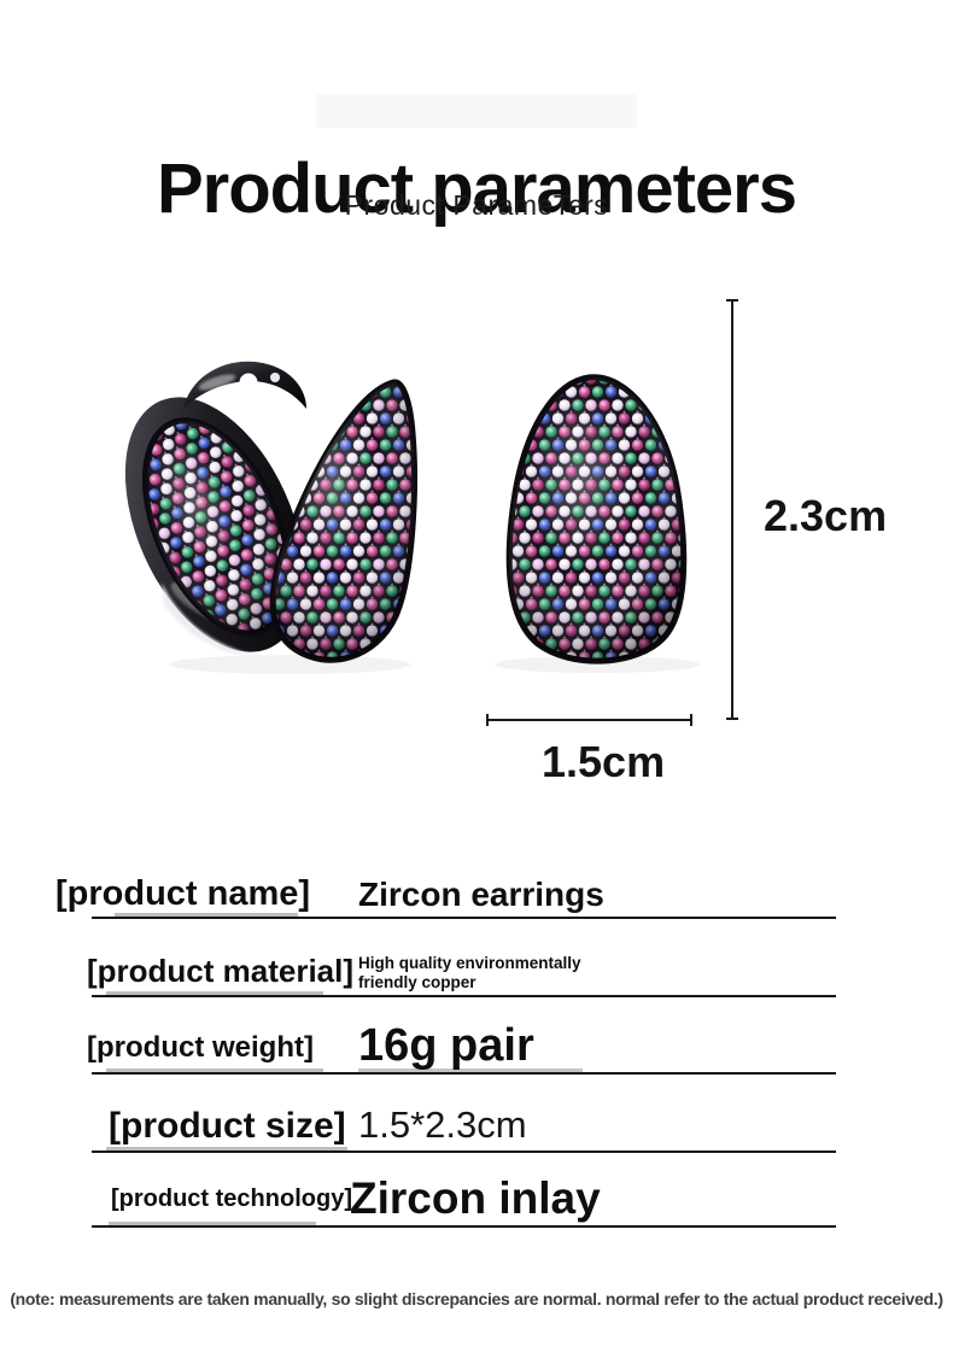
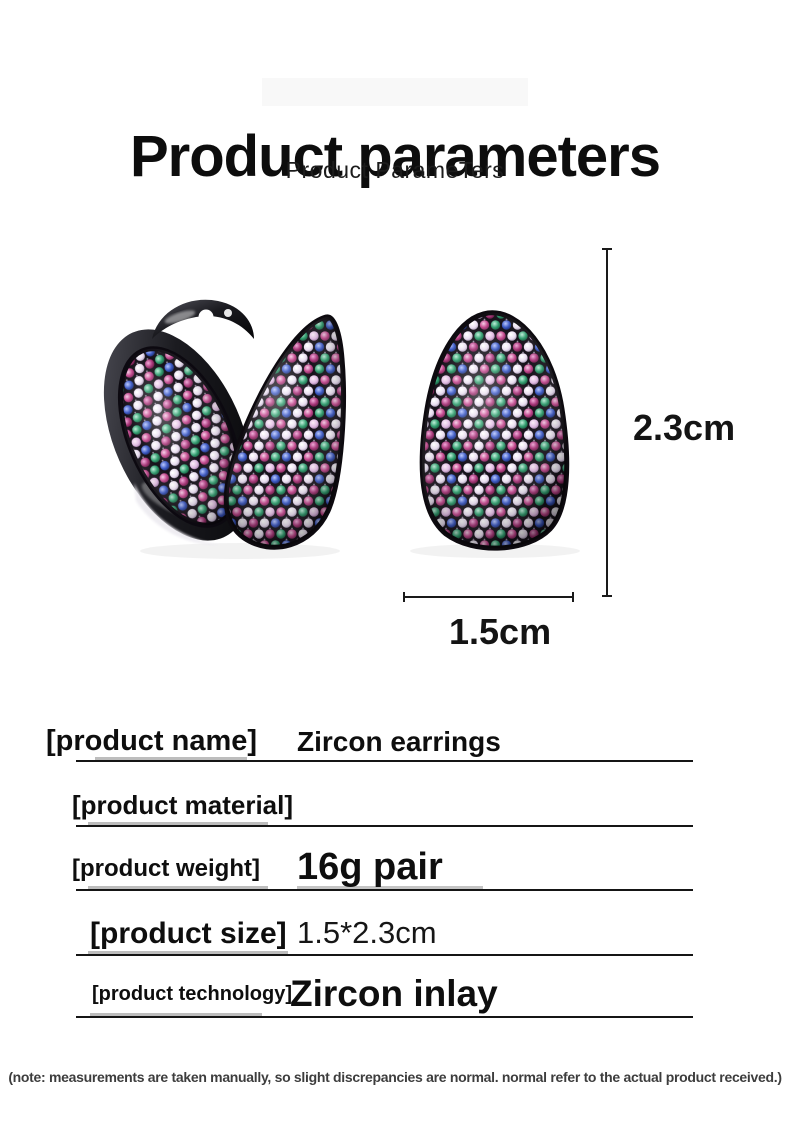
  Product parameters
  Product ParameTers
  2.3cm
  1.5cm
  [product name]
  Zircon earrings
  [product material]
- High quality environmentally friendly copper
  [product weight]
  16g pair
  [product size]
  1.5*2.3cm
  [product technology]
  Zircon inlay
  (note: measurements are taken manually, so slight discrepancies are normal. normal refer to the actual product received.)
